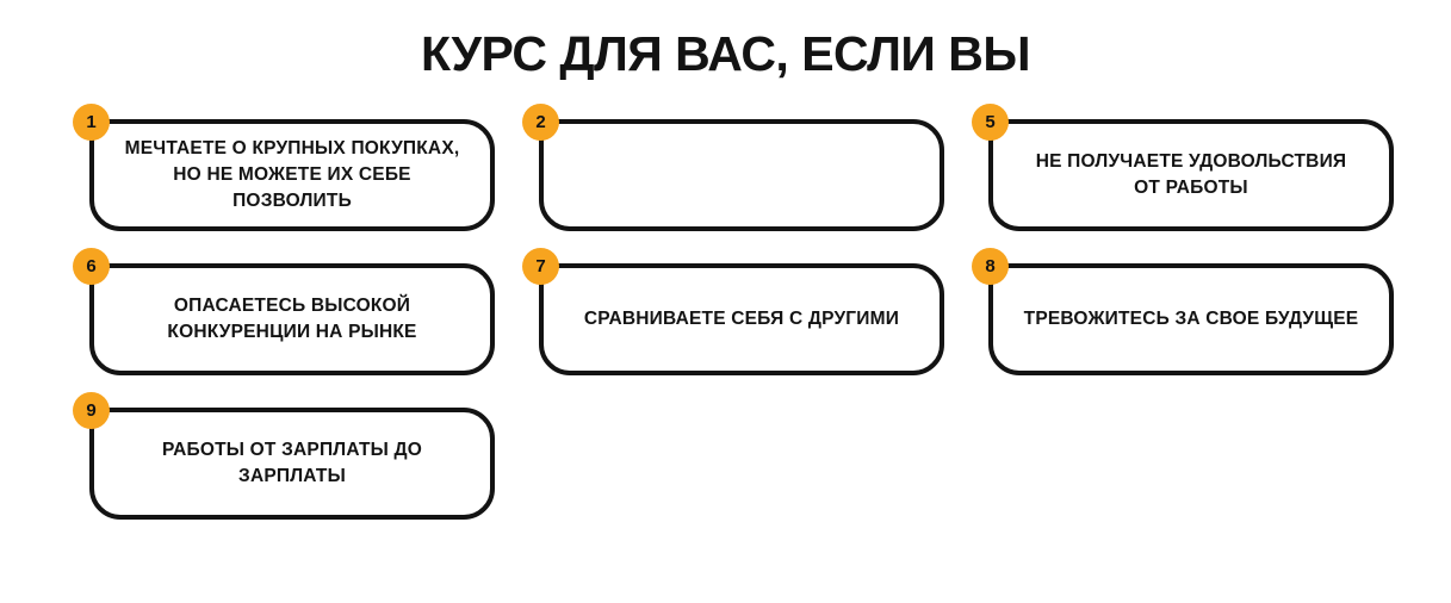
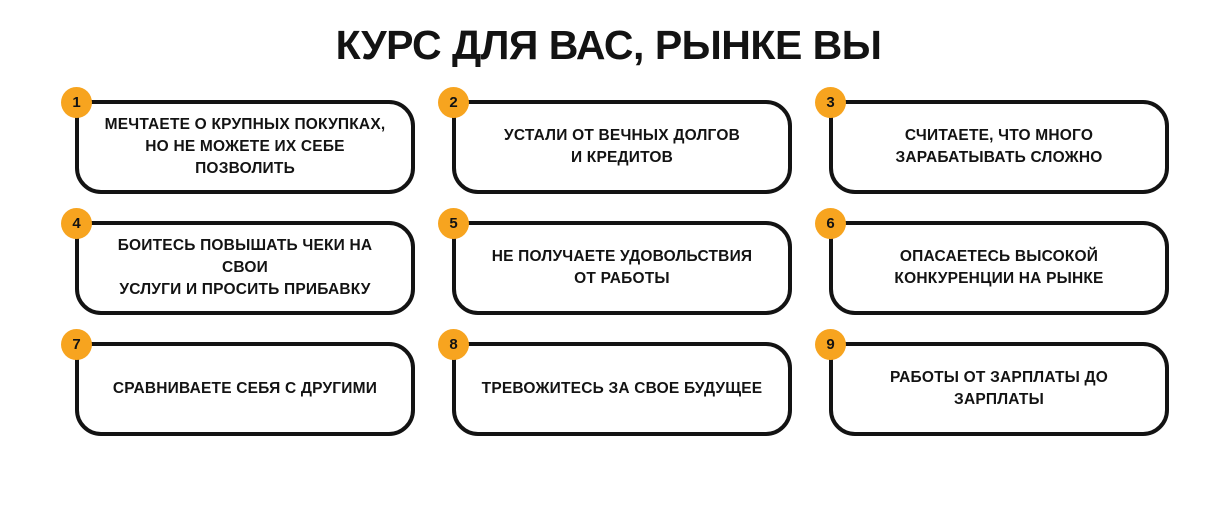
- КУРС ДЛЯ ВАС, ЕСЛИ ВЫ
+ КУРС ДЛЯ ВАС, РЫНКЕ ВЫ
  1
  МЕЧТАЕТЕ О КРУПНЫХ ПОКУПКАХ,
  НО НЕ МОЖЕТЕ ИХ СЕБЕ ПОЗВОЛИТЬ
  2
+ УСТАЛИ ОТ ВЕЧНЫХ ДОЛГОВ
+ И КРЕДИТОВ
+ 3
+ СЧИТАЕТЕ, ЧТО МНОГО
+ ЗАРАБАТЫВАТЬ СЛОЖНО
+ 4
+ БОИТЕСЬ ПОВЫШАТЬ ЧЕКИ НА СВОИ
+ УСЛУГИ И ПРОСИТЬ ПРИБАВКУ
  5
  НЕ ПОЛУЧАЕТЕ УДОВОЛЬСТВИЯ
  ОТ РАБОТЫ
  6
  ОПАСАЕТЕСЬ ВЫСОКОЙ
  КОНКУРЕНЦИИ НА РЫНКЕ
  7
  СРАВНИВАЕТЕ СЕБЯ С ДРУГИМИ
  8
  ТРЕВОЖИТЕСЬ ЗА СВОЕ БУДУЩЕЕ
  9
  РАБОТЫ ОТ ЗАРПЛАТЫ ДО ЗАРПЛАТЫ
